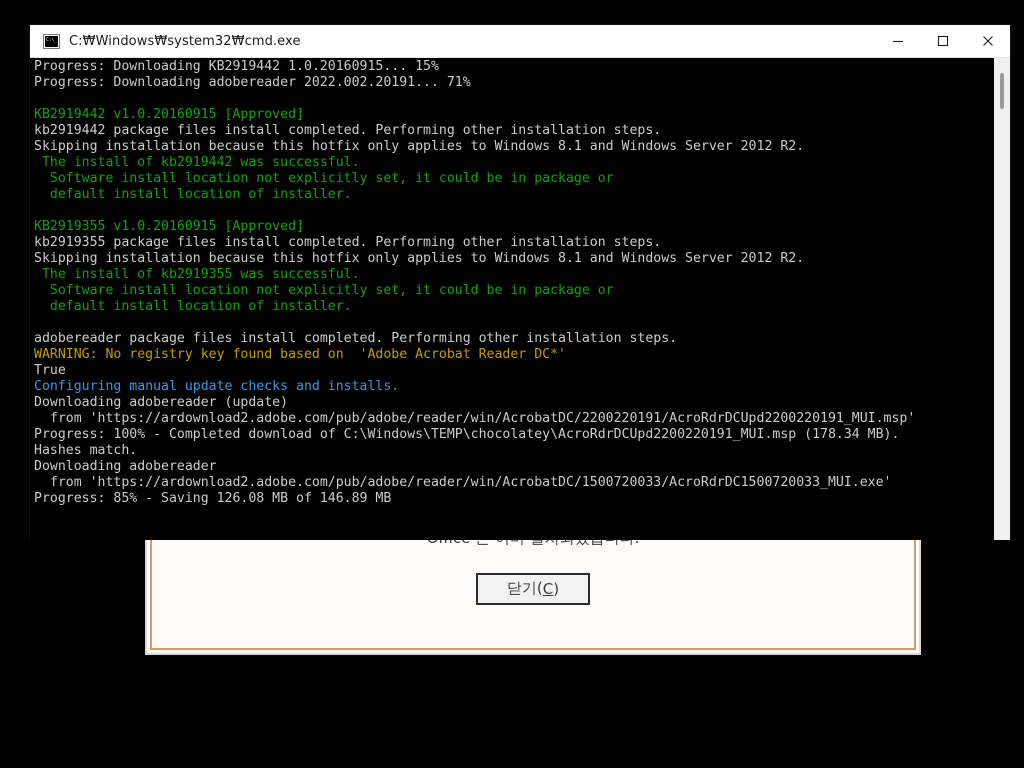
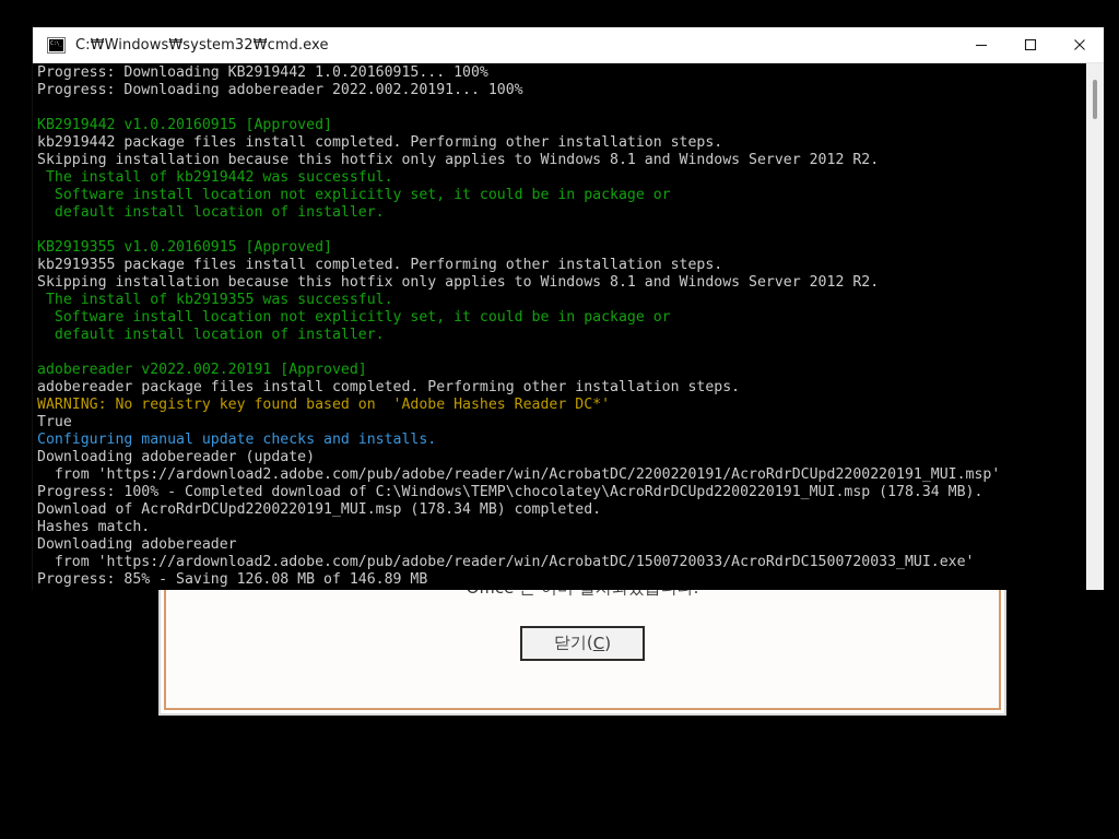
  닫기(
  C
  )
  C:₩Windows₩system32₩cmd.exe
- Progress: Downloading KB2919442 1.0.20160915... 15%
+ Progress: Downloading KB2919442 1.0.20160915... 100%
- Progress: Downloading adobereader 2022.002.20191... 71%
+ Progress: Downloading adobereader 2022.002.20191... 100%
  KB2919442 v1.0.20160915 [Approved]
  kb2919442 package files install completed. Performing other installation steps.
  Skipping installation because this hotfix only applies to Windows 8.1 and Windows Server 2012 R2.
  The install of kb2919442 was successful.
  Software install location not explicitly set, it could be in package or
  default install location of installer.
  KB2919355 v1.0.20160915 [Approved]
  kb2919355 package files install completed. Performing other installation steps.
  Skipping installation because this hotfix only applies to Windows 8.1 and Windows Server 2012 R2.
  The install of kb2919355 was successful.
  Software install location not explicitly set, it could be in package or
  default install location of installer.
+ adobereader v2022.002.20191 [Approved]
  adobereader package files install completed. Performing other installation steps.
- WARNING: No registry key found based on 'Adobe Acrobat Reader DC*'
+ WARNING: No registry key found based on 'Adobe Hashes Reader DC*'
  True
  Configuring manual update checks and installs.
  Downloading adobereader (update)
  from 'https://ardownload2.adobe.com/pub/adobe/reader/win/AcrobatDC/2200220191/AcroRdrDCUpd2200220191_MUI.msp'
  Progress: 100% - Completed download of C:\Windows\TEMP\chocolatey\AcroRdrDCUpd2200220191_MUI.msp (178.34 MB).
+ Download of AcroRdrDCUpd2200220191_MUI.msp (178.34 MB) completed.
  Hashes match.
  Downloading adobereader
  from 'https://ardownload2.adobe.com/pub/adobe/reader/win/AcrobatDC/1500720033/AcroRdrDC1500720033_MUI.exe'
  Progress: 85% - Saving 126.08 MB of 146.89 MB
